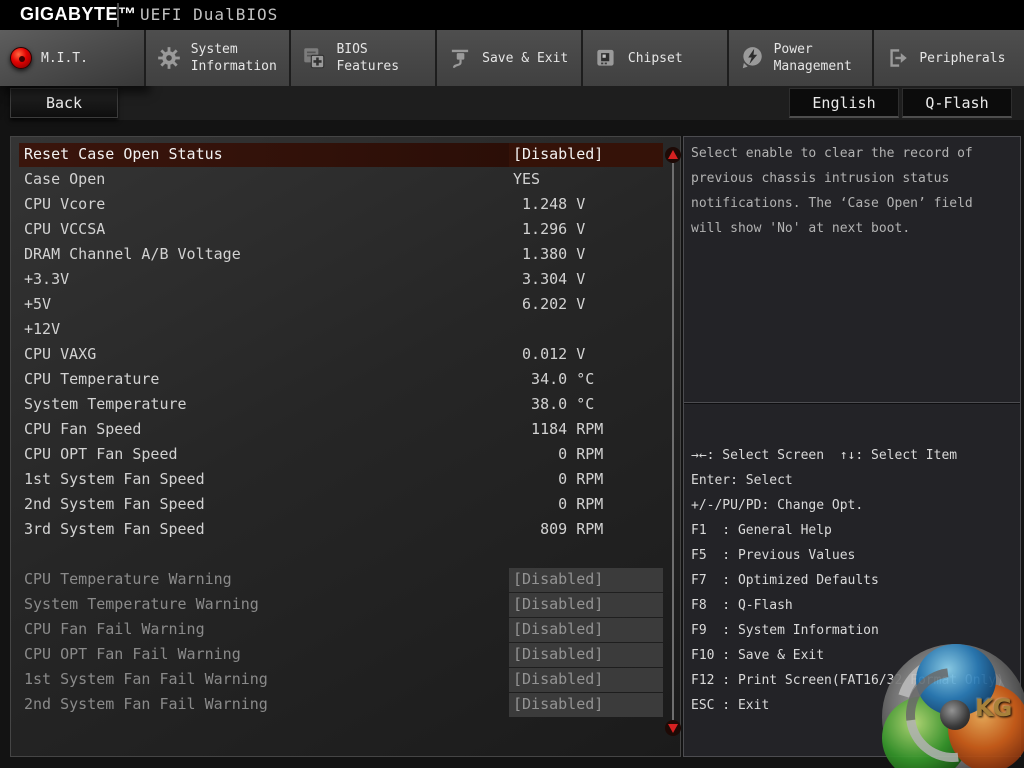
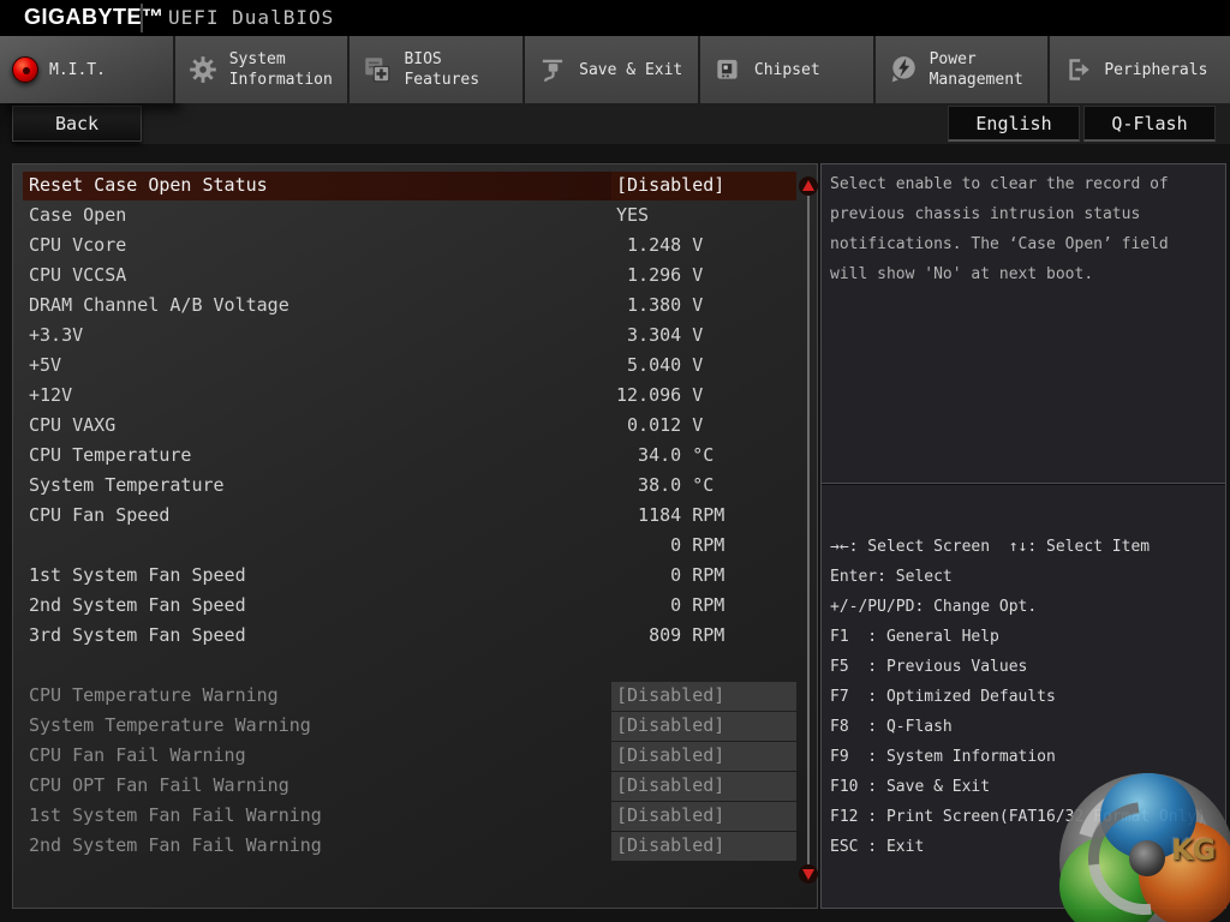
  GIGABYTE™
  UEFI DualBIOS
  M.I.T.
  System Information
  BIOS Features
  Save & Exit
  Chipset
  Power Management
  Peripherals
  Back
  English
  Q-Flash
  Reset Case Open Status
  [Disabled]
  Case Open
  YES
  CPU Vcore
  1.248 V
  CPU VCCSA
  1.296 V
  DRAM Channel A/B Voltage
  1.380 V
  +3.3V
  3.304 V
  +5V
- 6.202 V
+ 5.040 V
  +12V
+ 12.096 V
  CPU VAXG
  0.012 V
  CPU Temperature
  34.0 °C
  System Temperature
  38.0 °C
  CPU Fan Speed
  1184 RPM
- CPU OPT Fan Speed
  0 RPM
  1st System Fan Speed
  0 RPM
  2nd System Fan Speed
  0 RPM
  3rd System Fan Speed
  809 RPM
  CPU Temperature Warning
  [Disabled]
  System Temperature Warning
  [Disabled]
  CPU Fan Fail Warning
  [Disabled]
  CPU OPT Fan Fail Warning
  [Disabled]
  1st System Fan Fail Warning
  [Disabled]
  2nd System Fan Fail Warning
  [Disabled]
  Select enable to clear the record of
  previous chassis intrusion status
  notifications. The ‘Case Open’ field
  will show 'No' at next boot.
  →←: Select Screen ↑↓: Select Item
  Enter: Select
  +/-/PU/PD: Change Opt.
  F1 : General Help
  F5 : Previous Values
  F7 : Optimized Defaults
  F8 : Q-Flash
  F9 : System Information
  F10 : Save & Exit
  ESC : Exit
  KG
